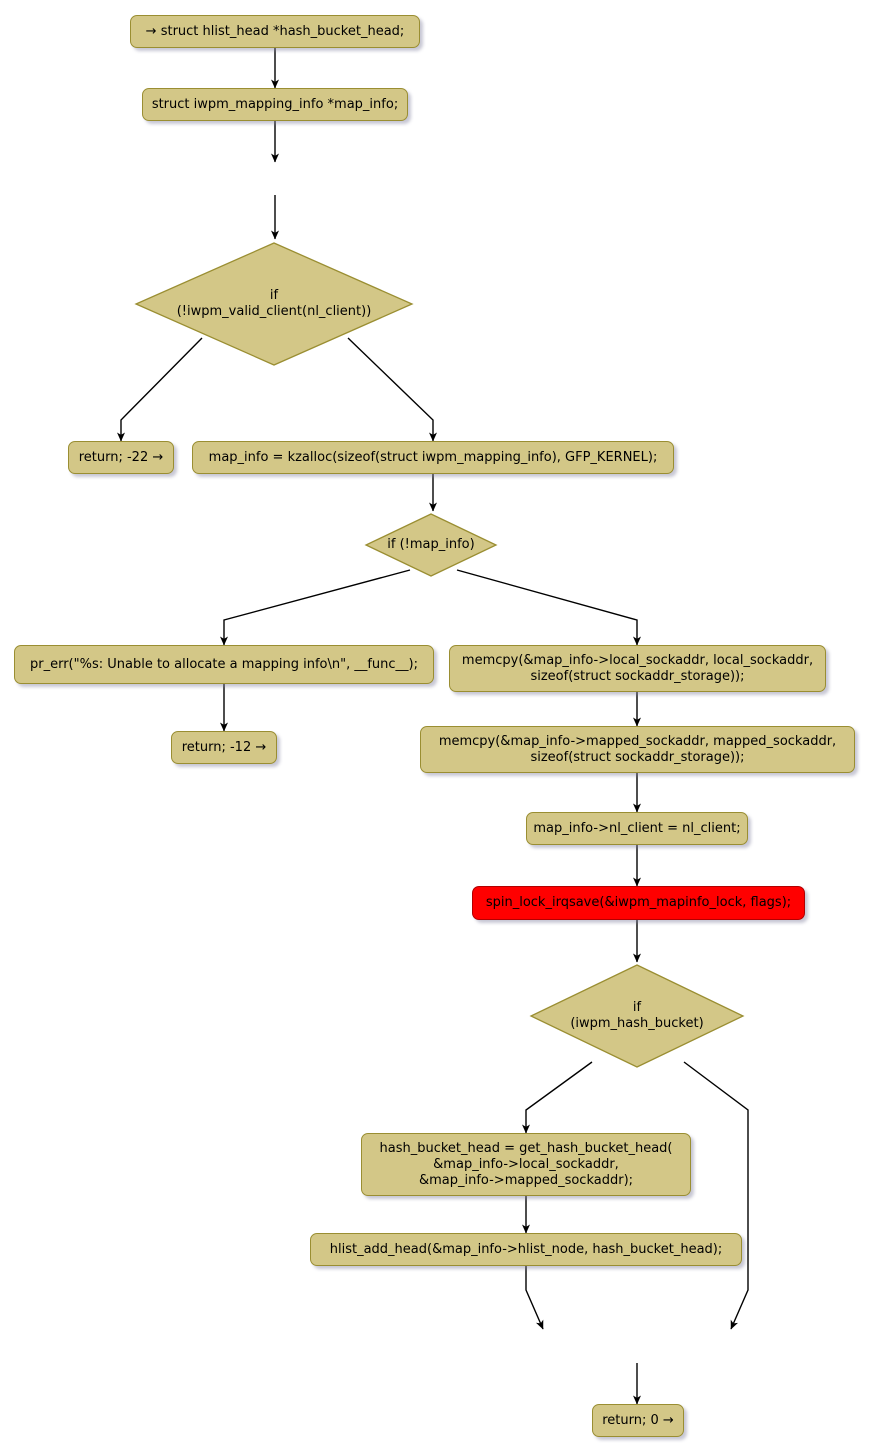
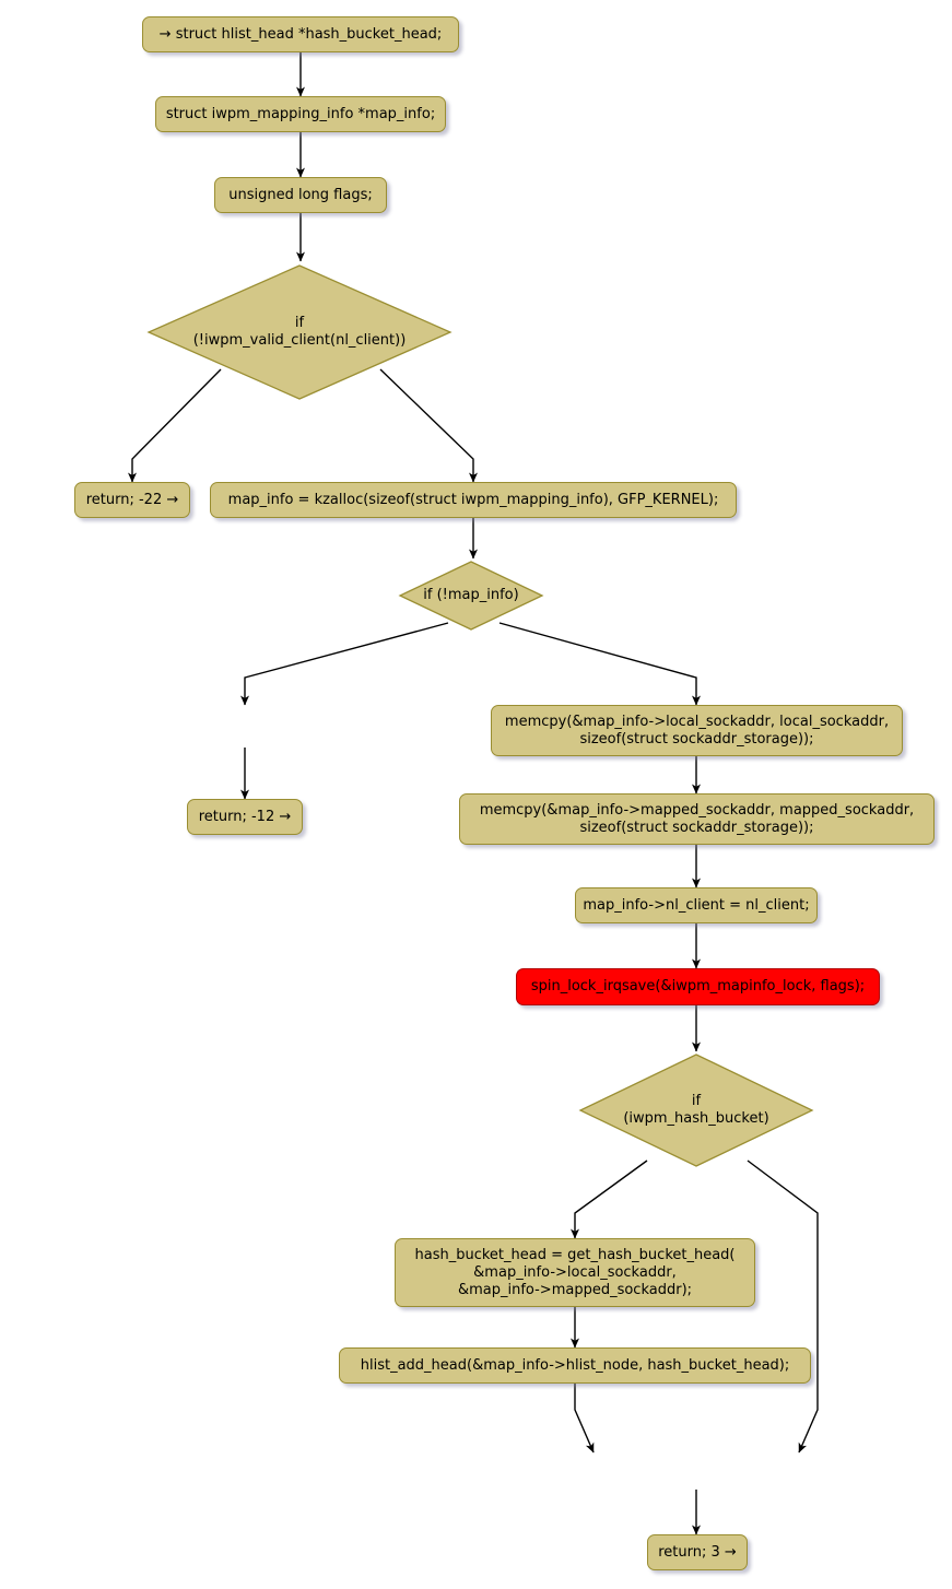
  → struct hlist_head *hash_bucket_head;
  struct iwpm_mapping_info *map_info;
+ unsigned long flags;
  if
  (!iwpm_valid_client(nl_client))
  return; -22 →
  map_info = kzalloc(sizeof(struct iwpm_mapping_info), GFP_KERNEL);
  if (!map_info)
- pr_err("%s: Unable to allocate a mapping info\n", __func__);
  return; -12 →
  memcpy(&map_info->local_sockaddr, local_sockaddr,
  sizeof(struct sockaddr_storage));
  memcpy(&map_info->mapped_sockaddr, mapped_sockaddr,
  sizeof(struct sockaddr_storage));
  map_info->nl_client = nl_client;
  spin_lock_irqsave(&iwpm_mapinfo_lock, flags);
  if
  (iwpm_hash_bucket)
  hash_bucket_head = get_hash_bucket_head(
  &map_info->local_sockaddr,
  &map_info->mapped_sockaddr);
  hlist_add_head(&map_info->hlist_node, hash_bucket_head);
- return; 0 →
+ return; 3 →
